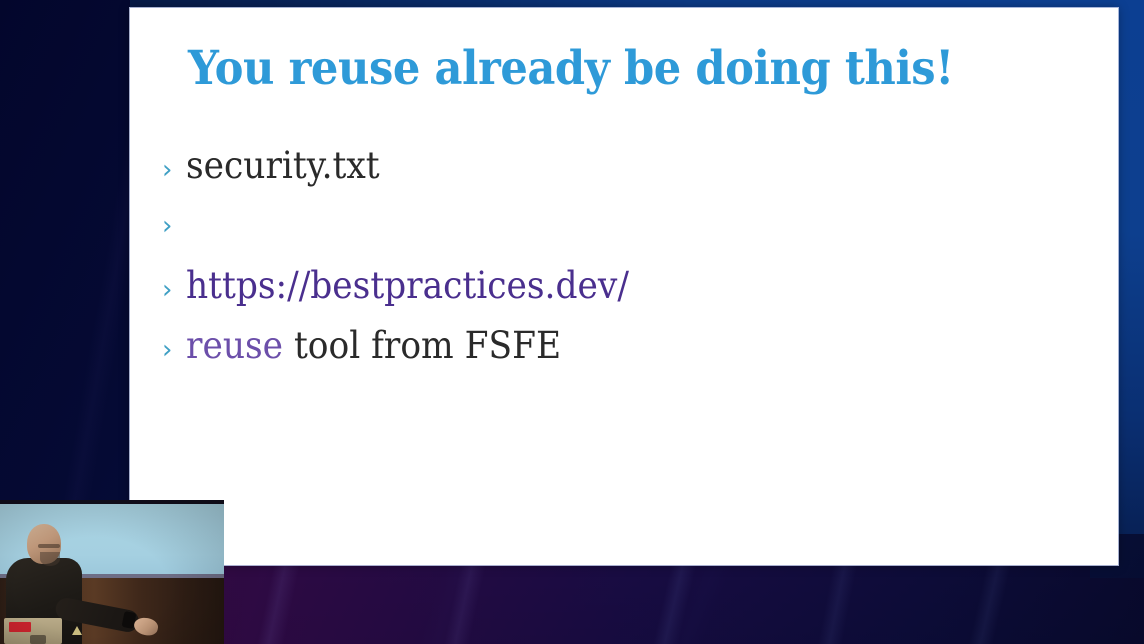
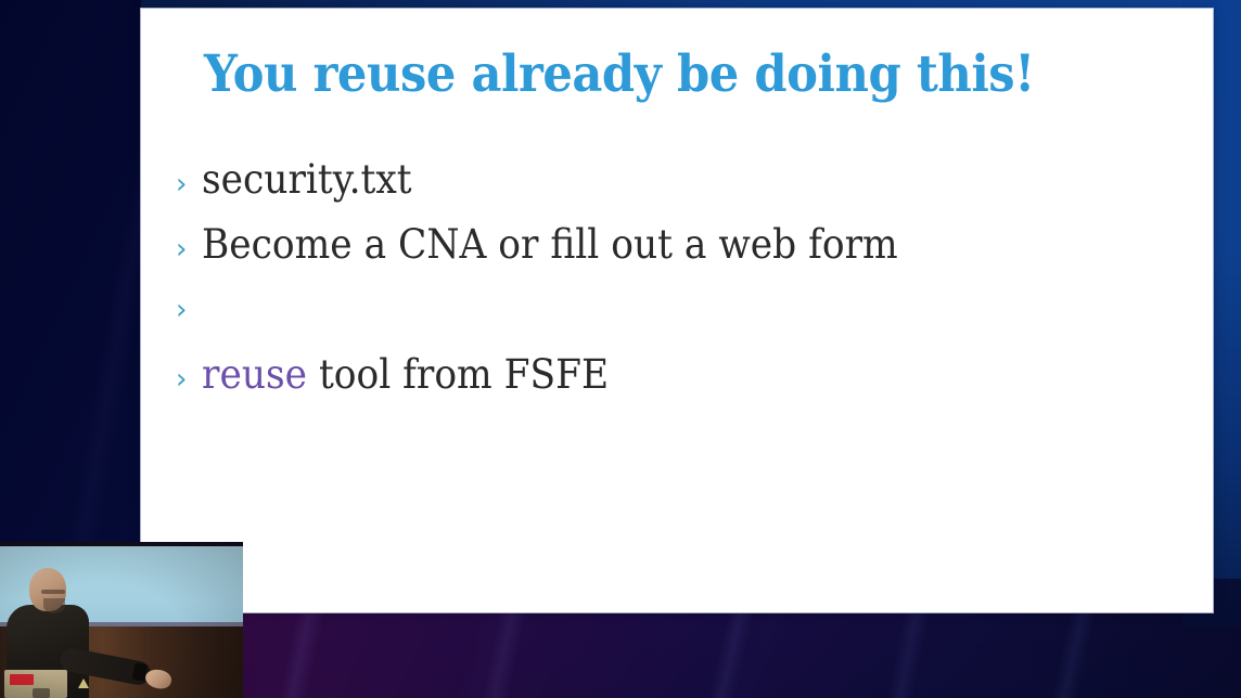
  You reuse already be doing this!
  ›
  security.txt
  ›
+ Become a CNA or fill out a web form
  ›
- https://bestpractices.dev/
  ›
  reuse tool from FSFE
